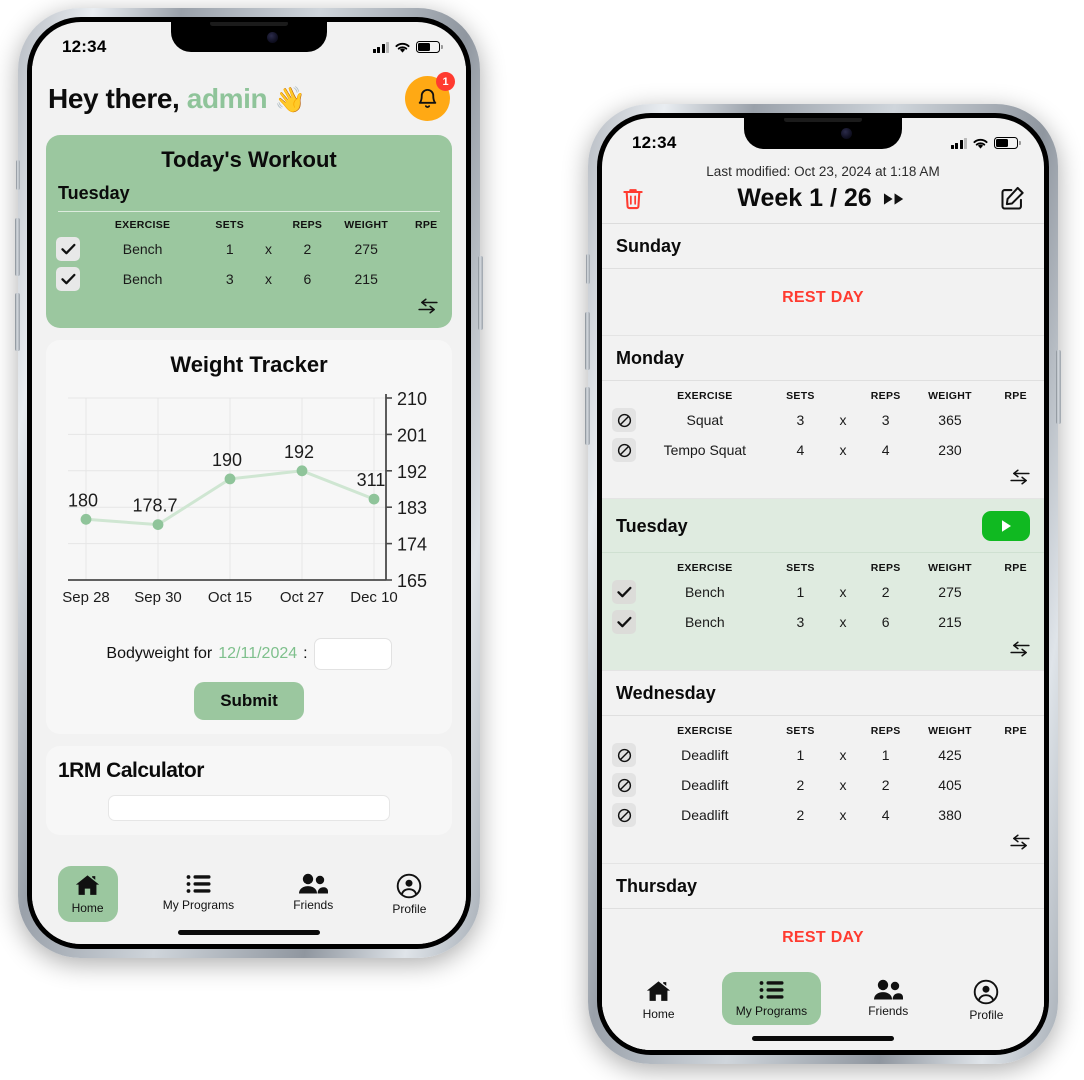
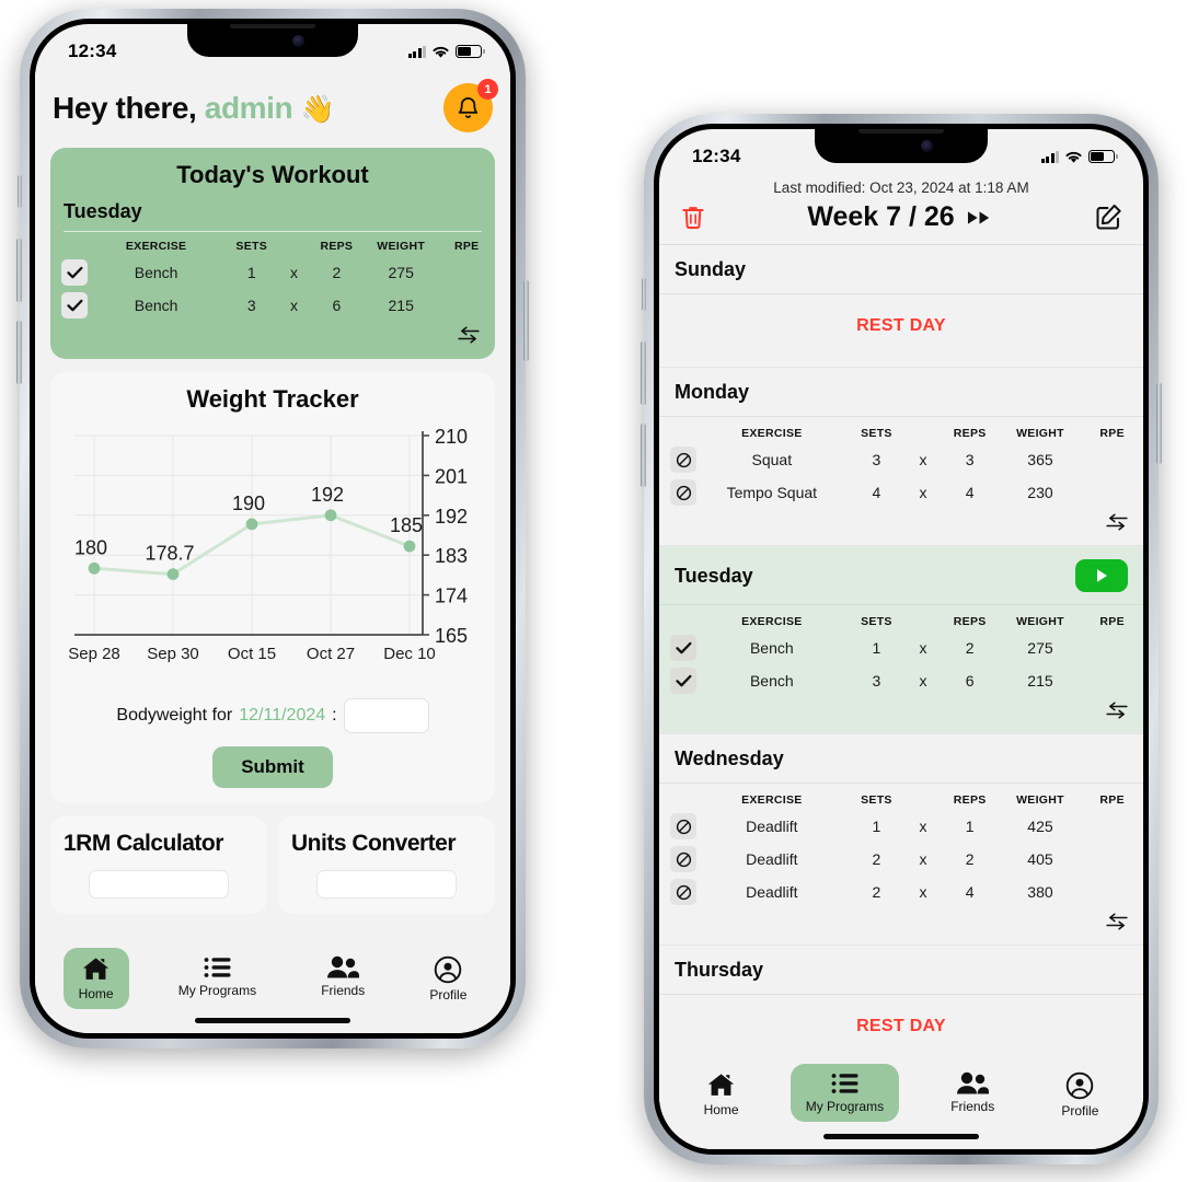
  12:34
  Hey there, admin 👋
  1
  Today's Workout
  Tuesday
  	EXERCISE	SETS		REPS	WEIGHT	RPE
  	Bench	1	x	2	275
  	Bench	3	x	6	215
  Weight Tracker
  165
  174
  183
  192
  201
  210
  180
  178.7
  190
  192
- 311
+ 185
  Sep 28
  Sep 30
  Oct 15
  Oct 27
  Dec 10
  Bodyweight for
  12/11/2024
  :
  Submit
  1RM Calculator
+ Units Converter
  Home
  My Programs
  Friends
  Profile
  12:34
  Last modified: Oct 23, 2024 at 1:18 AM
- Week 1 / 26
+ Week 7 / 26
  Sunday
  REST DAY
  Monday
  	EXERCISE	SETS		REPS	WEIGHT	RPE
  	Squat	3	x	3	365
  	Tempo Squat	4	x	4	230
  Tuesday
  	EXERCISE	SETS		REPS	WEIGHT	RPE
  	Bench	1	x	2	275
  	Bench	3	x	6	215
  Wednesday
  	EXERCISE	SETS		REPS	WEIGHT	RPE
  	Deadlift	1	x	1	425
  	Deadlift	2	x	2	405
  	Deadlift	2	x	4	380
  Thursday
  REST DAY
  Home
  My Programs
  Friends
  Profile
